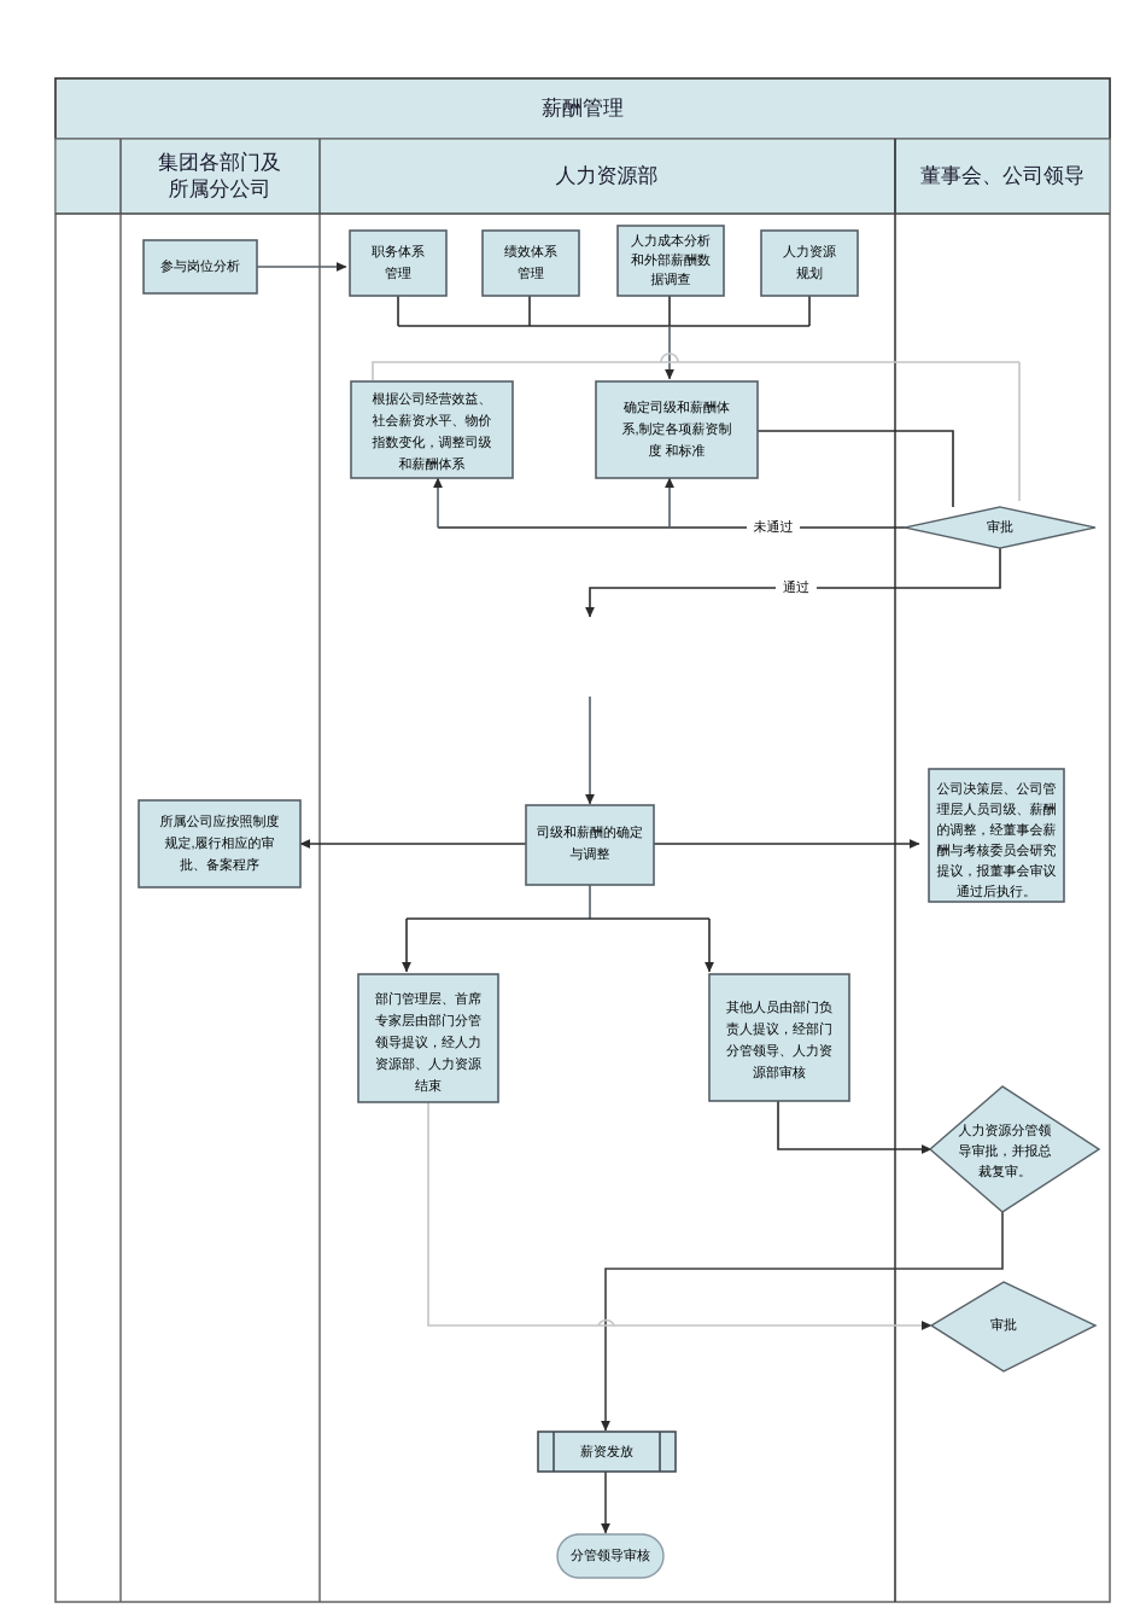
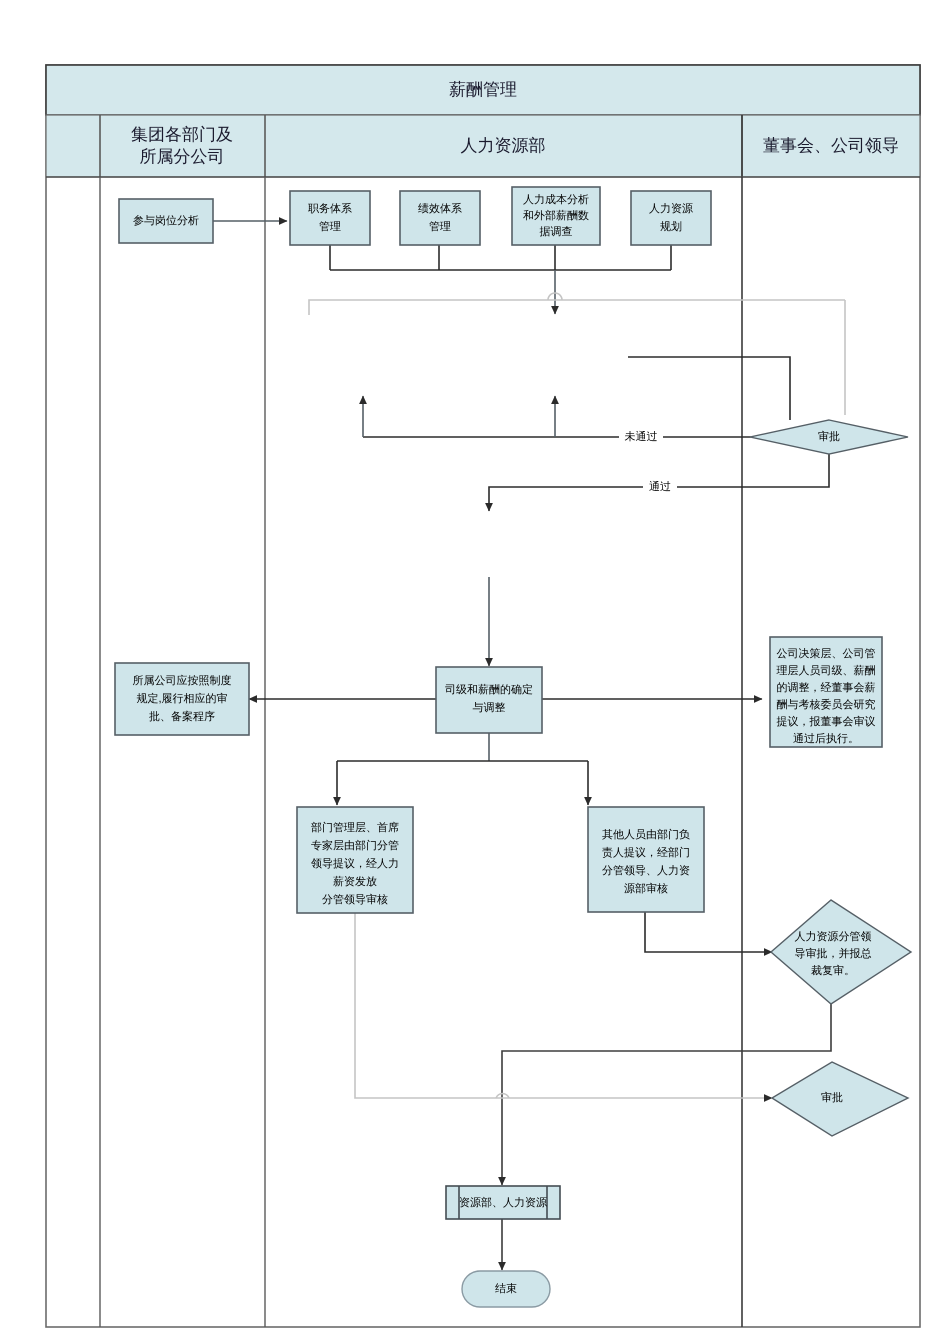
  薪酬管理
  集团各部门及
  所属分公司
  人力资源部
  董事会、公司领导
  参与岗位分析
  职务体系
  管理
  绩效体系
  管理
  人力成本分析
  和外部薪酬数
  据调查
  人力资源
  规划
- 根据公司经营效益、
- 社会薪资水平、物价
- 指数变化，调整司级
- 和薪酬体系
- 确定司级和薪酬体
- 系,制定各项薪资制
- 度 和标准
  审批
  所属公司应按照制度
  规定,履行相应的审
  批、备案程序
  司级和薪酬的确定
  与调整
  公司决策层、公司管
  理层人员司级、薪酬
  的调整，经董事会薪
  酬与考核委员会研究
  提议，报董事会审议
  通过后执行。
  部门管理层、首席
  专家层由部门分管
  领导提议，经人力
- 资源部、人力资源
+ 薪资发放
- 结束
+ 分管领导审核
  其他人员由部门负
  责人提议，经部门
  分管领导、人力资
  源部审核
  人力资源分管领
  导审批，并报总
  裁复审。
  审批
- 薪资发放
+ 资源部、人力资源
- 分管领导审核
+ 结束
  未通过
  通过
